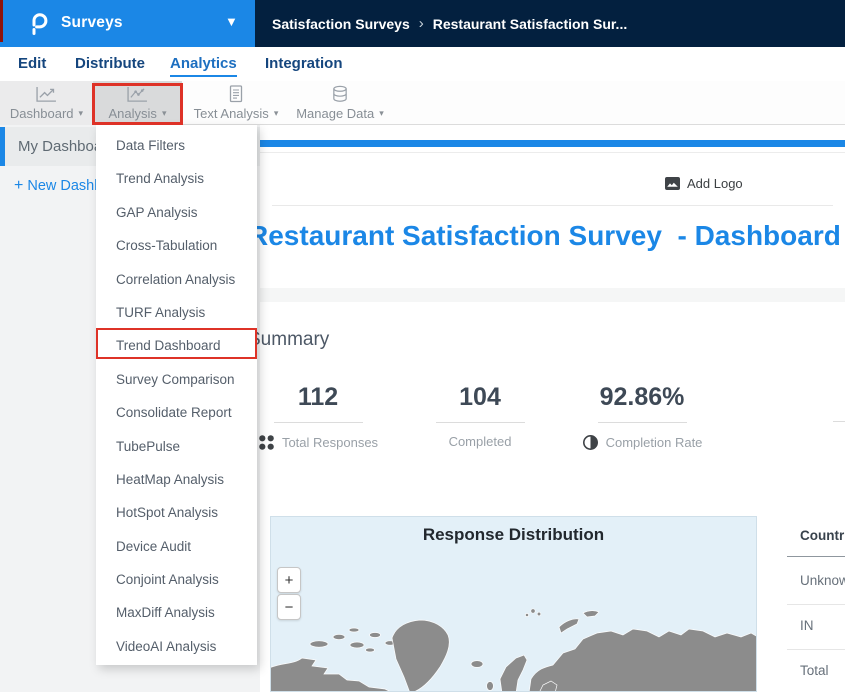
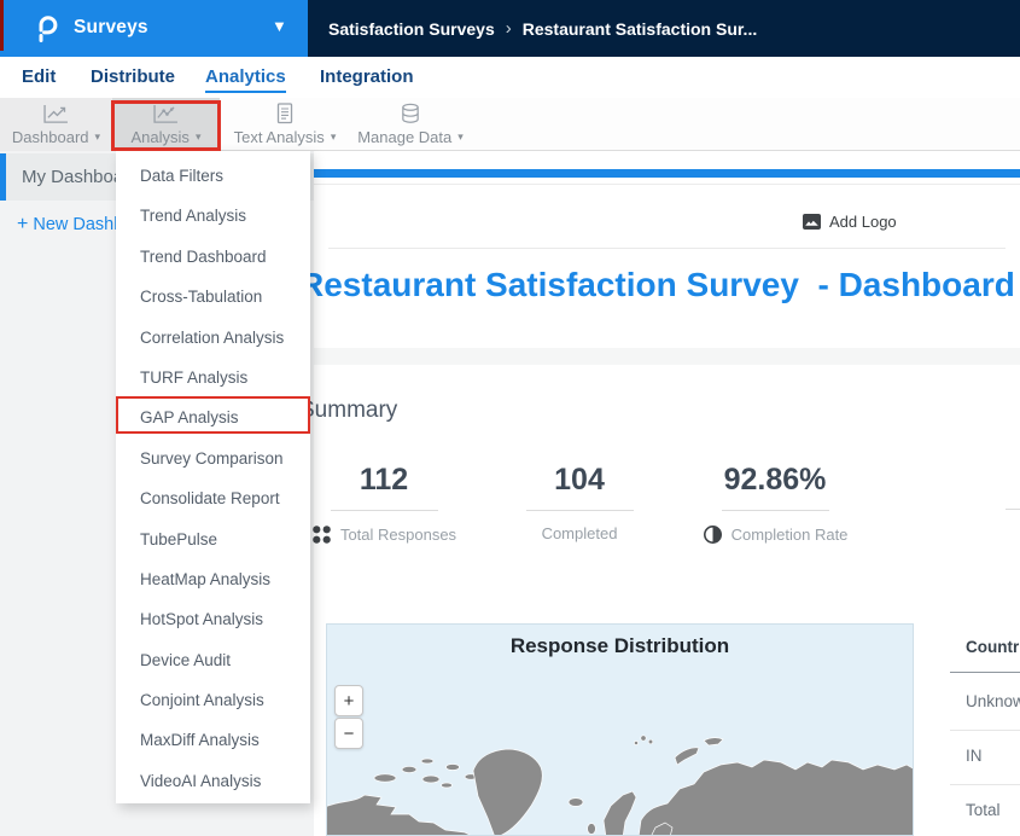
  Surveys
  ▼
  Satisfaction Surveys
  ›
  Restaurant Satisfaction Sur...
  Edit
  Distribute
  Analytics
  Integration
  Dashboard
  ▾
  Analysis
  ▾
  Text Analysis
  ▾
  Manage Data
  ▾
  My Dashbo
  Add Logo
  Restaurant Satisfaction Survey - Dashboard
  ummary
  112
  Total Responses
  104
  Completed
  92.86%
  Completion Rate
  Response Distribution
  +
  −
  Unknow
  IN
  Total
  Data Filters
  Trend Analysis
- GAP Analysis
+ Trend Dashboard
  Cross-Tabulation
  Correlation Analysis
  TURF Analysis
- Trend Dashboard
+ GAP Analysis
  Survey Comparison
  Consolidate Report
  TubePulse
  HeatMap Analysis
  HotSpot Analysis
  Device Audit
  Conjoint Analysis
  MaxDiff Analysis
  VideoAI Analysis
